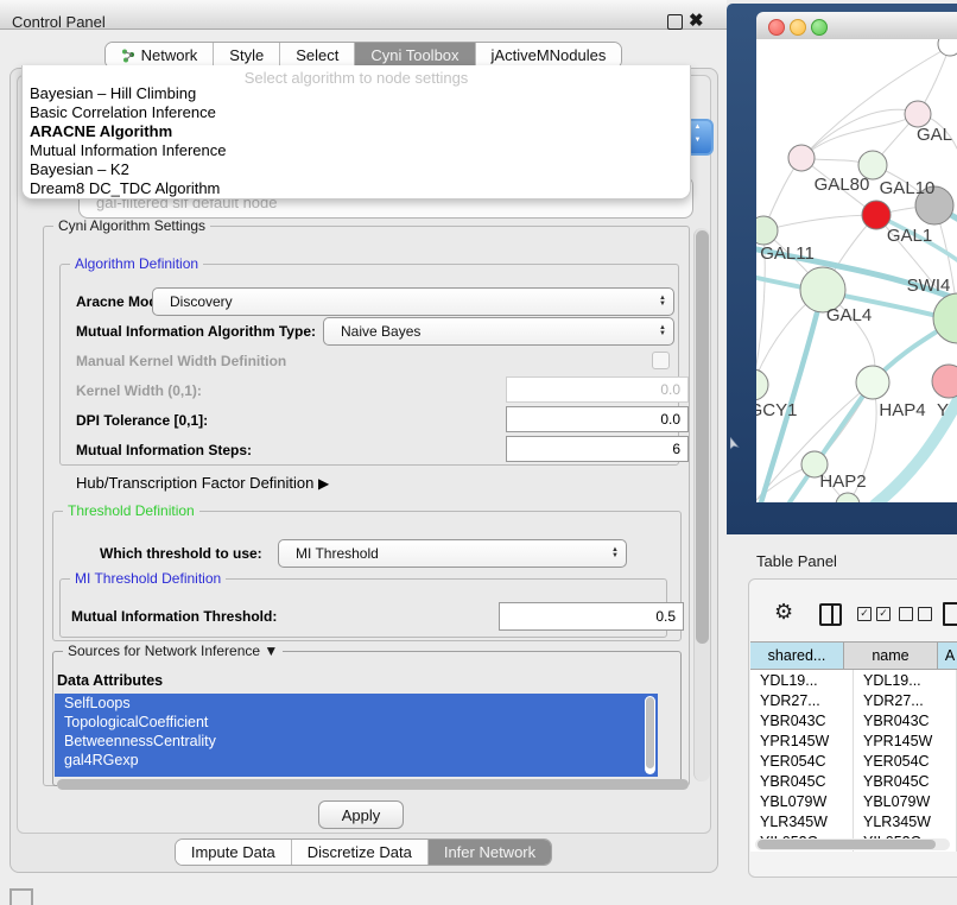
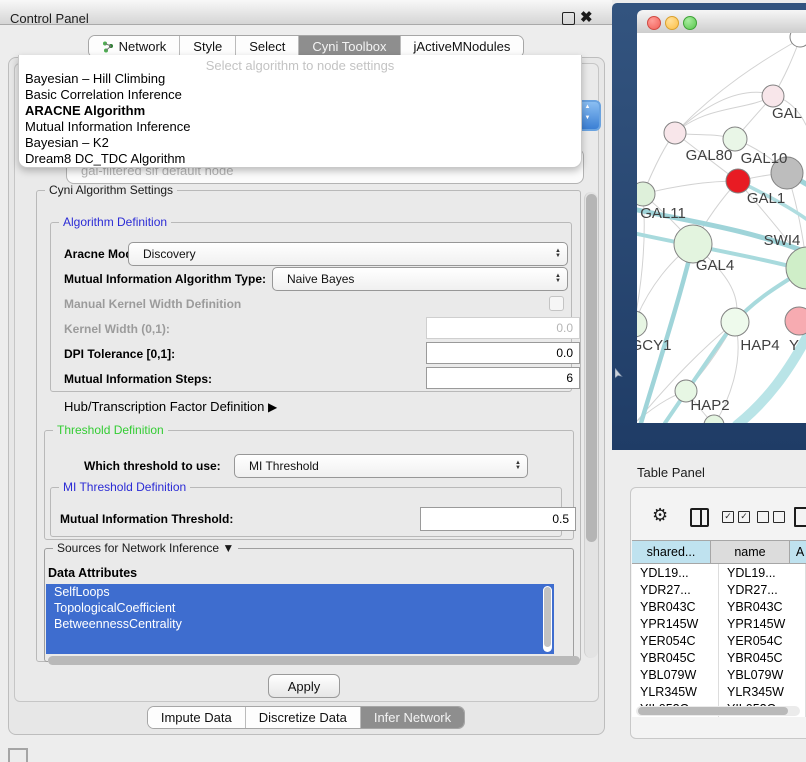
  Control Panel
  ✖
  Network
  Style
  Select
  Cyni Toolbox
  jActiveMNodules
  gal-filtered sif default node
  Select algorithm to node settings
  Bayesian – Hill Climbing
  Basic Correlation Inference
  ARACNE Algorithm
  Mutual Information Inference
  Bayesian – K2
  Dream8 DC_TDC Algorithm
  Cyni Algorithm Settings
  Algorithm Definition
  Aracne Mo
  Discovery
  Mutual Information Algorithm Type:
  Naive Bayes
  Manual Kernel Width Definition
  Kernel Width (0,1):
  0.0
  DPI Tolerance [0,1]:
  0.0
  Mutual Information Steps:
  6
  Hub/Transcription Factor Definition ▶
  Threshold Definition
  Which threshold to use:
  MI Threshold
  MI Threshold Definition
  Mutual Information Threshold:
  0.5
  Sources for Network Inference ▼
  Data Attributes
  SelfLoops
  TopologicalCoefficient
  BetweennessCentrality
- gal4RGexp
  Apply
  Impute Data
  Discretize Data
  Infer Network
  GAL
  GAL80
  GAL10
  GAL1
  GAL11
  GAL4
  SWI4
  GCY1
  HAP4
  Y
  HAP2
  Table Panel
  ⚙
  ✓
  ✓
  shared...
  name
  A
  YDL19...
  YDL19...
  YDR27...
  YDR27...
  YBR043C
  YBR043C
  YPR145W
  YPR145W
  YER054C
  YER054C
  YBR045C
  YBR045C
  YBL079W
  YBL079W
  YLR345W
  YLR345W
